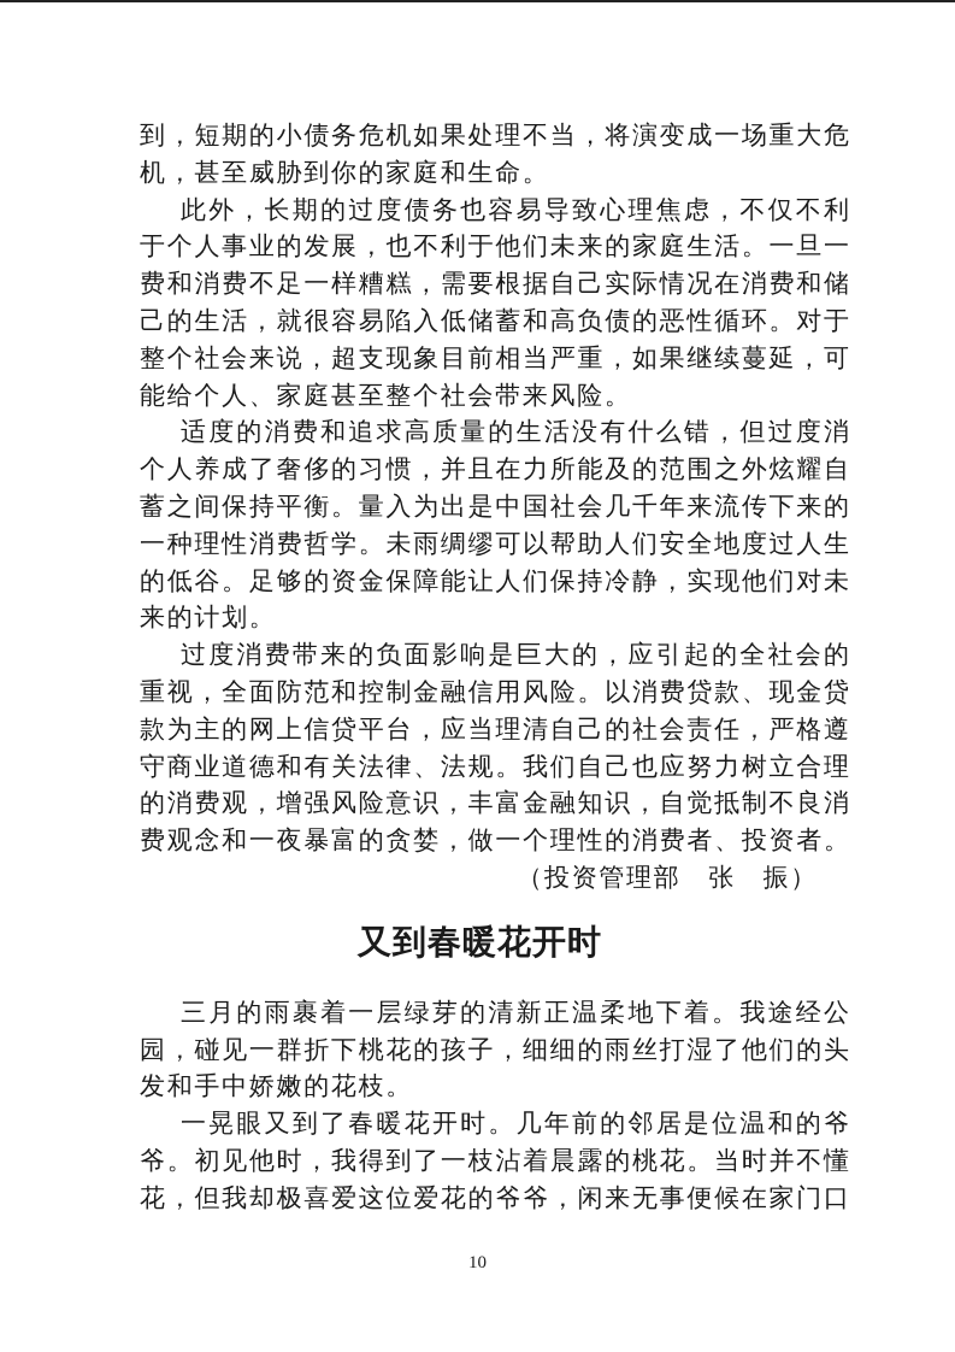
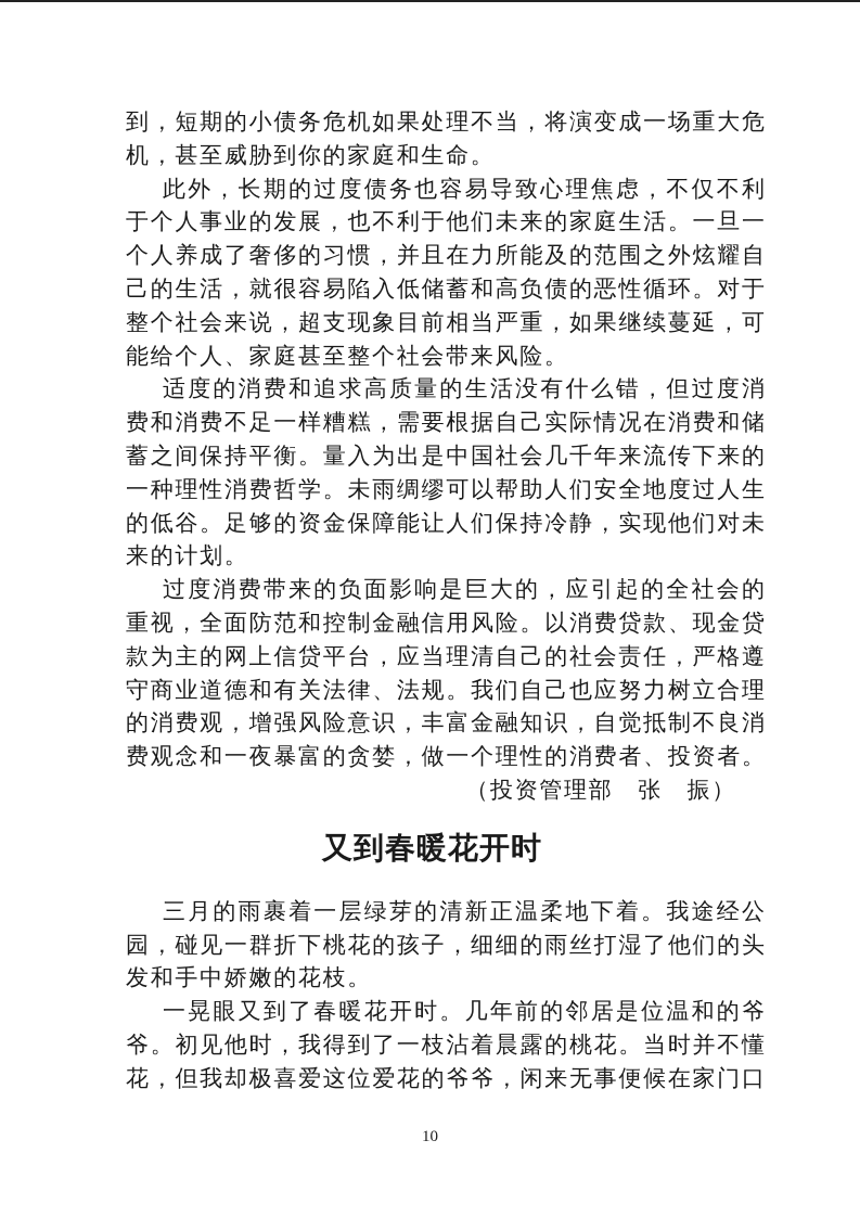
  到，短期的小债务危机如果处理不当，将演变成一场重大危
  机，甚至威胁到你的家庭和生命。
  此外，长期的过度债务也容易导致心理焦虑，不仅不利
  于个人事业的发展，也不利于他们未来的家庭生活。一旦一
- 费和消费不足一样糟糕，需要根据自己实际情况在消费和储
+ 个人养成了奢侈的习惯，并且在力所能及的范围之外炫耀自
  己的生活，就很容易陷入低储蓄和高负债的恶性循环。对于
  整个社会来说，超支现象目前相当严重，如果继续蔓延，可
  能给个人、家庭甚至整个社会带来风险。
  适度的消费和追求高质量的生活没有什么错，但过度消
- 个人养成了奢侈的习惯，并且在力所能及的范围之外炫耀自
+ 费和消费不足一样糟糕，需要根据自己实际情况在消费和储
  蓄之间保持平衡。量入为出是中国社会几千年来流传下来的
  一种理性消费哲学。未雨绸缪可以帮助人们安全地度过人生
  的低谷。足够的资金保障能让人们保持冷静，实现他们对未
  来的计划。
  过度消费带来的负面影响是巨大的，应引起的全社会的
  重视，全面防范和控制金融信用风险。以消费贷款、现金贷
  款为主的网上信贷平台，应当理清自己的社会责任，严格遵
  守商业道德和有关法律、法规。我们自己也应努力树立合理
  的消费观，增强风险意识，丰富金融知识，自觉抵制不良消
  费观念和一夜暴富的贪婪，做一个理性的消费者、投资者。
  （投资管理部 张 振）
  又到春暖花开时
  三月的雨裹着一层绿芽的清新正温柔地下着。我途经公
  园，碰见一群折下桃花的孩子，细细的雨丝打湿了他们的头
  发和手中娇嫩的花枝。
  一晃眼又到了春暖花开时。几年前的邻居是位温和的爷
  爷。初见他时，我得到了一枝沾着晨露的桃花。当时并不懂
  花，但我却极喜爱这位爱花的爷爷，闲来无事便候在家门口
  10
